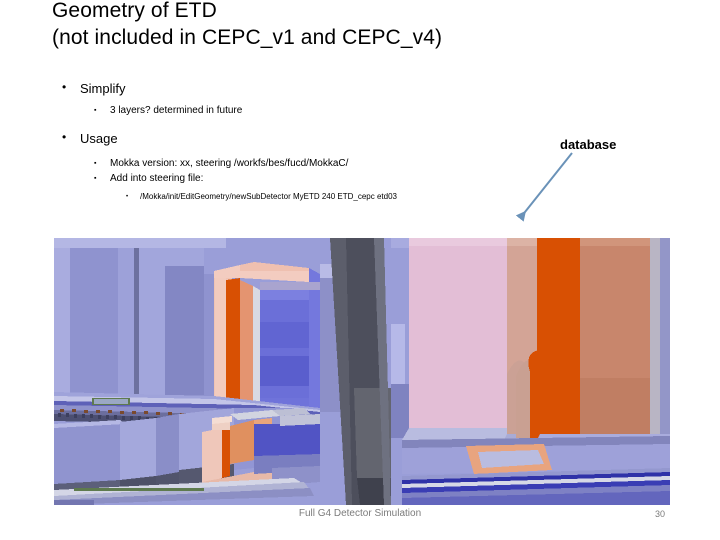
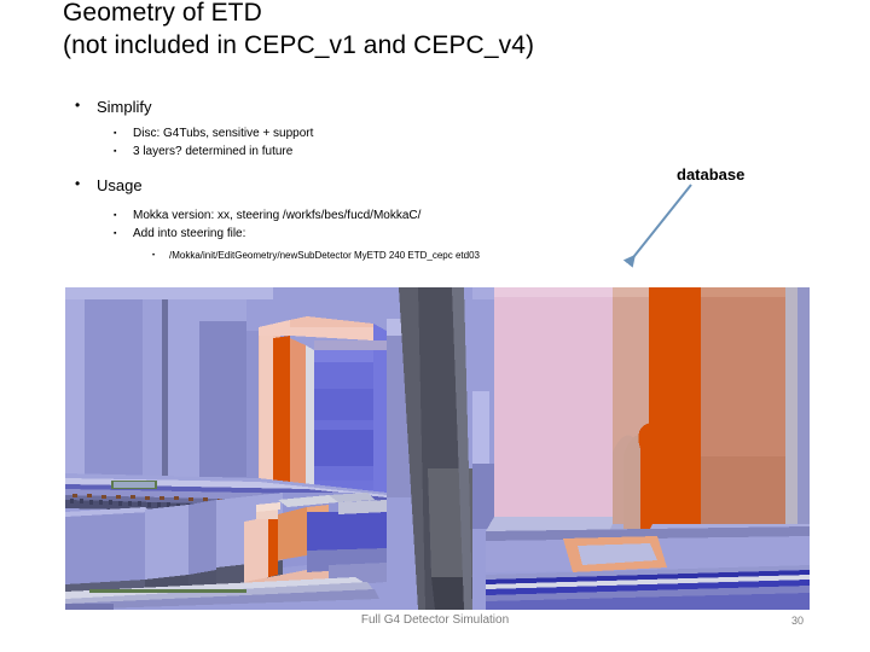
  Geometry of ETD
  (not included in CEPC_v1 and CEPC_v4)
  •
  Simplify
+ Disc: G4Tubs, sensitive + support
  3 layers? determined in future
  •
  Usage
  Mokka version: xx, steering /workfs/bes/fucd/MokkaC/
  Add into steering file:
  /Mokka/init/EditGeometry/newSubDetector MyETD 240 ETD_cepc etd03
  database
  Full G4 Detector Simulation
  30
